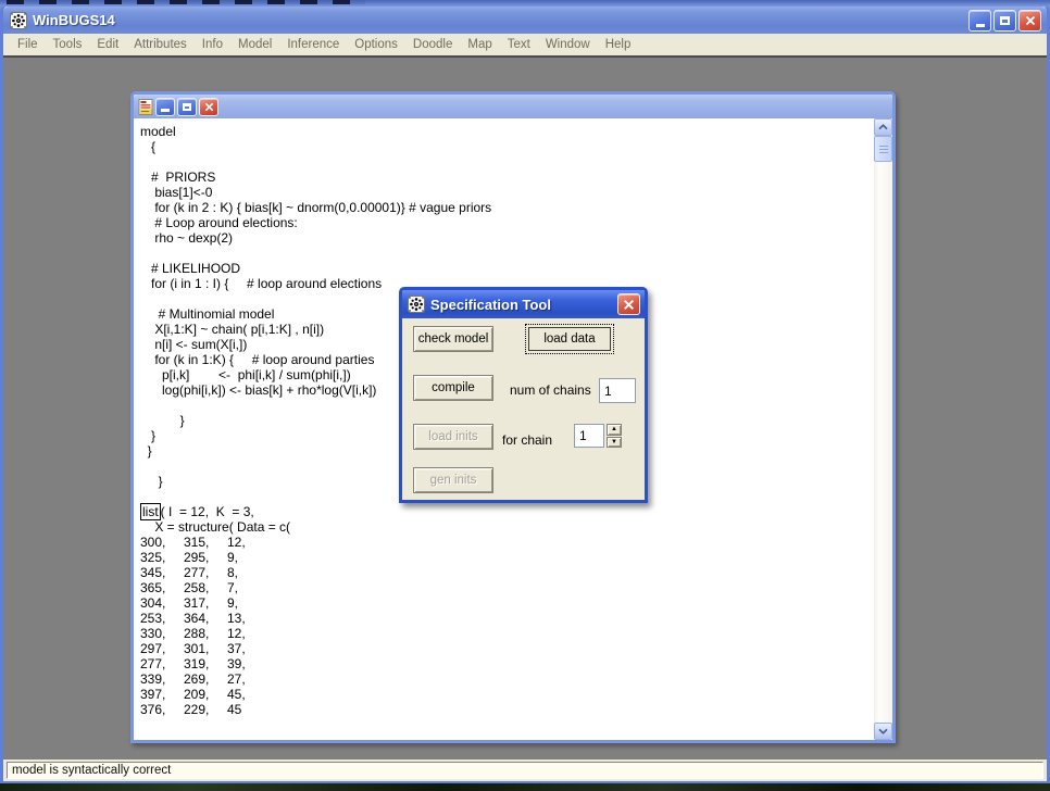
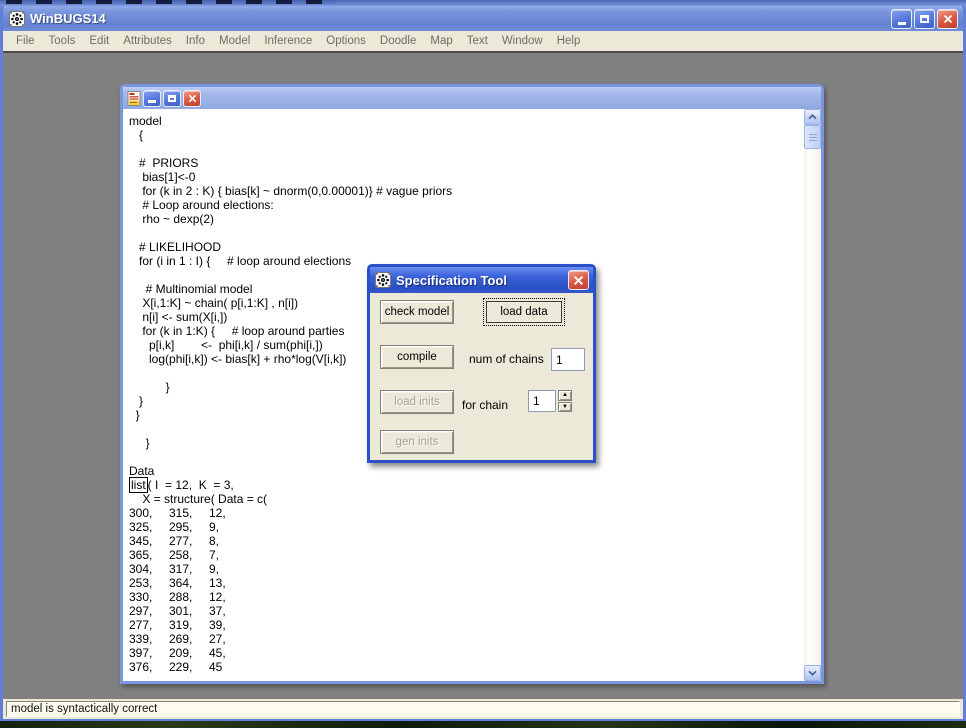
  WinBUGS14
  File
  Tools
  Edit
  Attributes
  Info
  Model
  Inference
  Options
  Doodle
  Map
  Text
  Window
  Help
  model
  {
  # PRIORS
  bias[1]<-0
  for (k in 2 : K) { bias[k] ~ dnorm(0,0.00001)} # vague priors
  # Loop around elections:
  rho ~ dexp(2)
  # LIKELIHOOD
  for (i in 1 : I) { # loop around elections
  # Multinomial model
  X[i,1:K] ~ chain( p[i,1:K] , n[i])
  n[i] <- sum(X[i,])
  for (k in 1:K) { # loop around parties
  p[i,k] <- phi[i,k] / sum(phi[i,])
  log(phi[i,k]) <- bias[k] + rho*log(V[i,k])
  }
  }
  }
  }
+ Data
  list ( I = 12, K = 3,
  X = structure( Data = c(
  300, 315, 12,
  325, 295, 9,
  345, 277, 8,
  365, 258, 7,
  304, 317, 9,
  253, 364, 13,
  330, 288, 12,
  297, 301, 37,
  277, 319, 39,
  339, 269, 27,
  397, 209, 45,
  376, 229, 45
  Specification Tool
  check model
  load data
  compile
  num of chains
  1
  load inits
  for chain
  1
  gen inits
  model is syntactically correct
